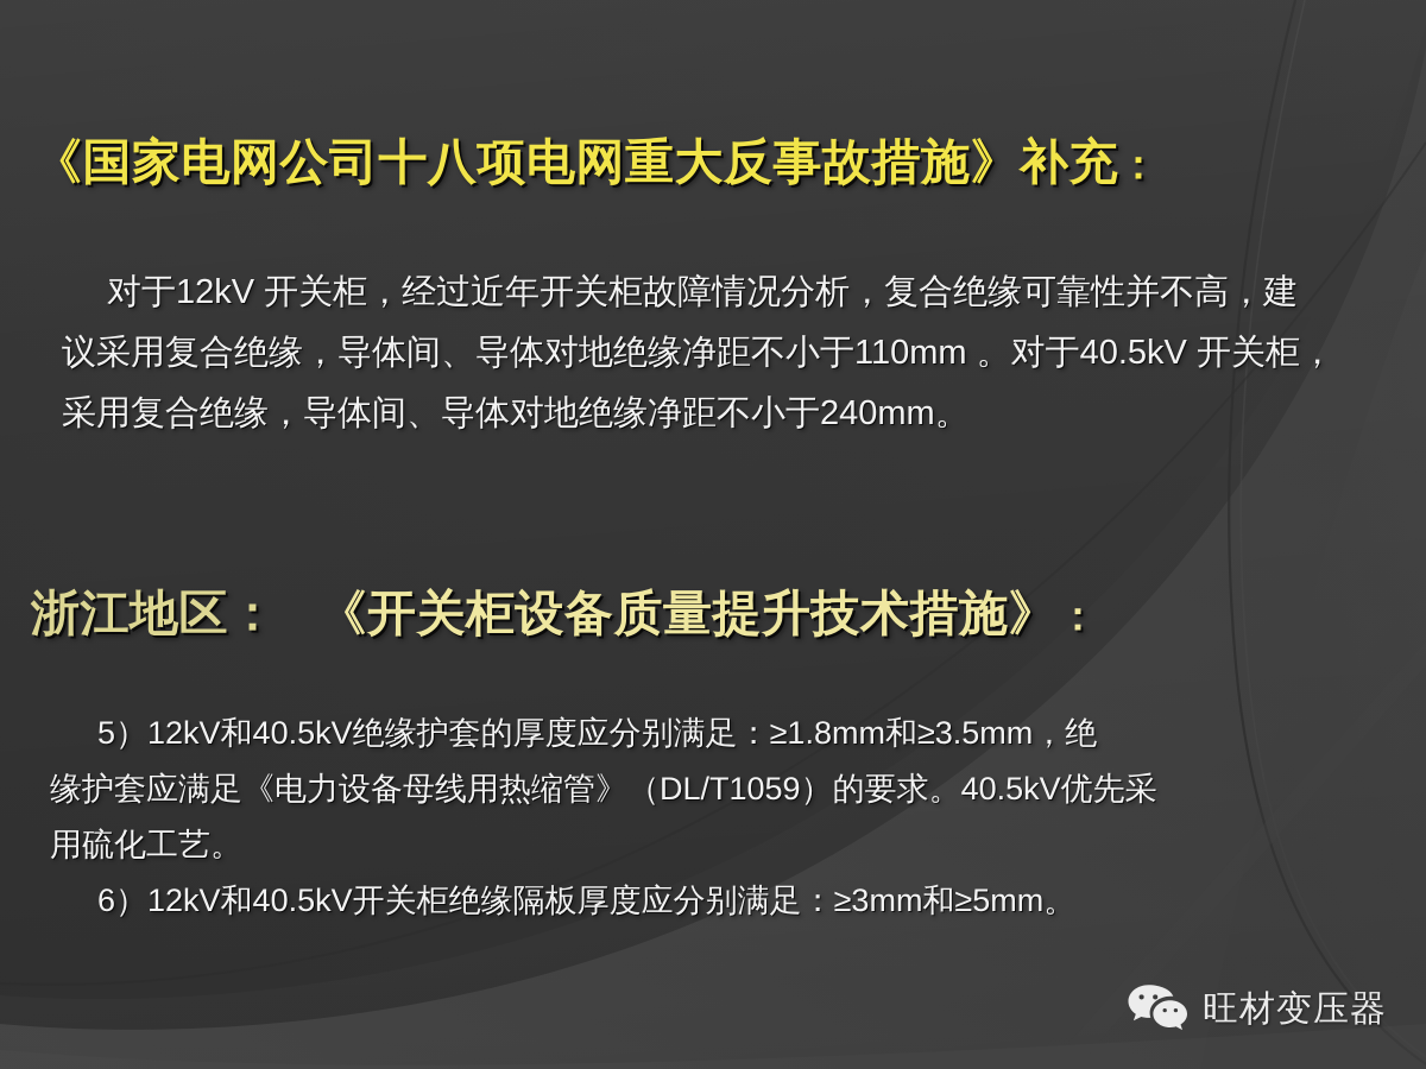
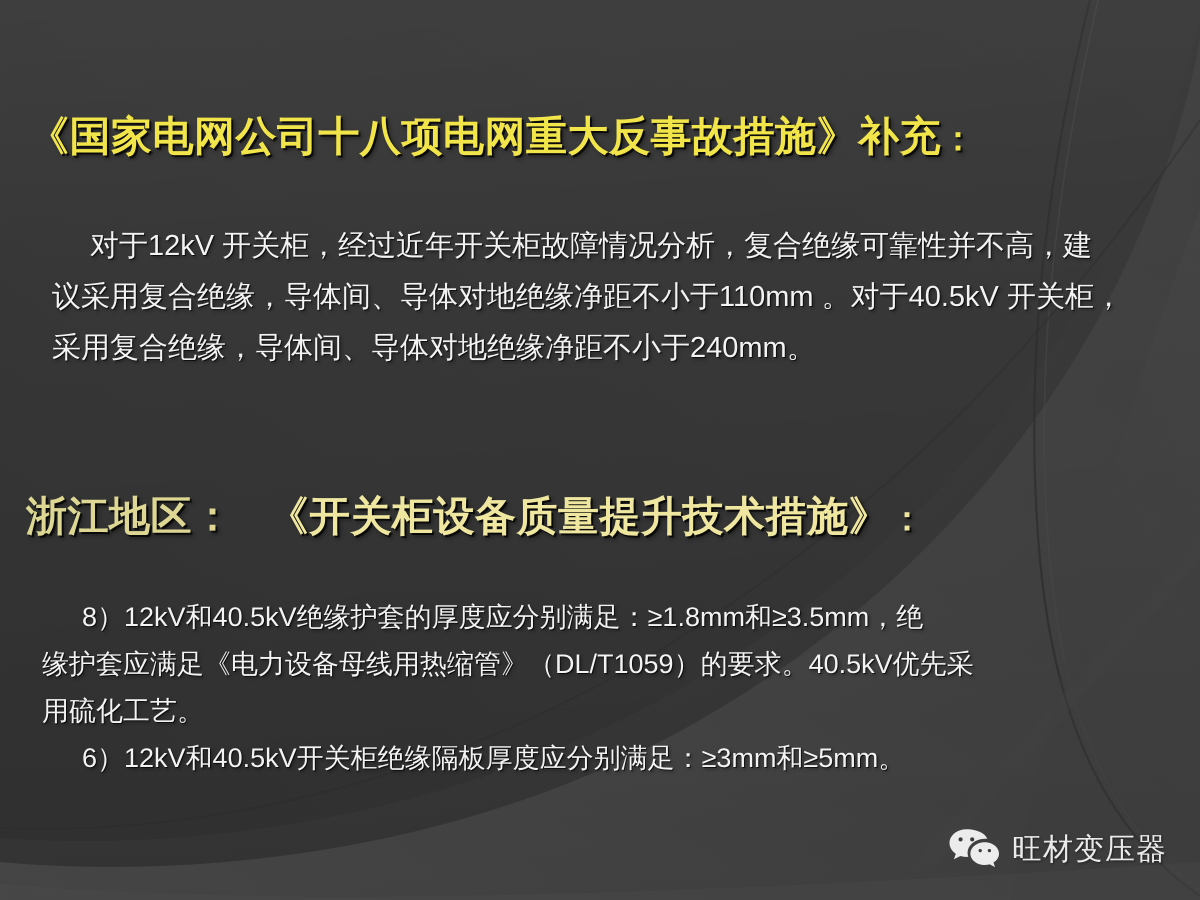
  《国家电网公司十八项电网重大反事故措施》补充：
  对于12kV 开关柜，经过近年开关柜故障情况分析，复合绝缘可靠性并不高，建
  议采用复合绝缘，导体间、导体对地绝缘净距不小于110mm 。对于40.5kV 开关柜，
  采用复合绝缘，导体间、导体对地绝缘净距不小于240mm。
  浙江地区： 《开关柜设备质量提升技术措施》：
- 5）12kV和40.5kV绝缘护套的厚度应分别满足：≥1.8mm和≥3.5mm，绝
+ 8）12kV和40.5kV绝缘护套的厚度应分别满足：≥1.8mm和≥3.5mm，绝
  缘护套应满足《电力设备母线用热缩管》（DL/T1059）的要求。40.5kV优先采
  用硫化工艺。
  6）12kV和40.5kV开关柜绝缘隔板厚度应分别满足：≥3mm和≥5mm。
  旺材变压器
